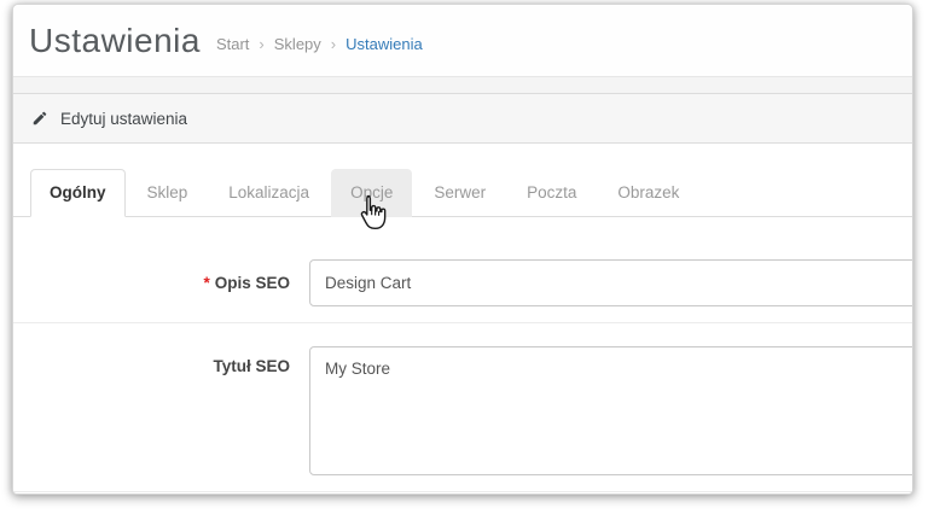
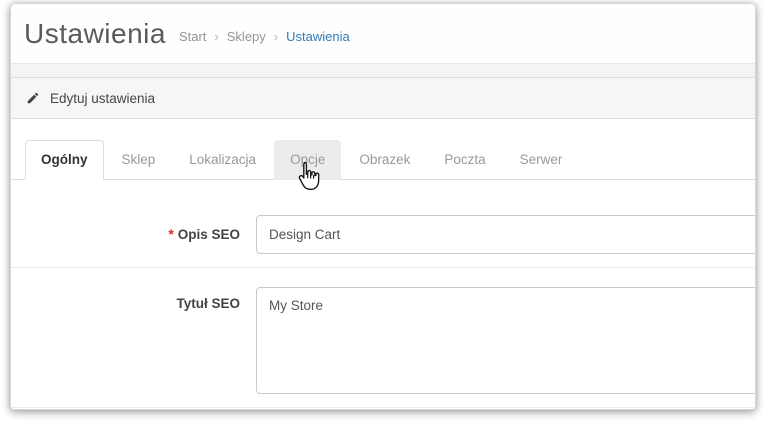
  Ustawienia
  Start
  ›
  Sklepy
  ›
  Ustawienia
  Edytuj ustawienia
  Ogólny
  Sklep
  Lokalizacja
  Opcje
- Serwer
+ Obrazek
  Poczta
- Obrazek
+ Serwer
  * Opis SEO
  Design Cart
  Tytuł SEO
  My Store
